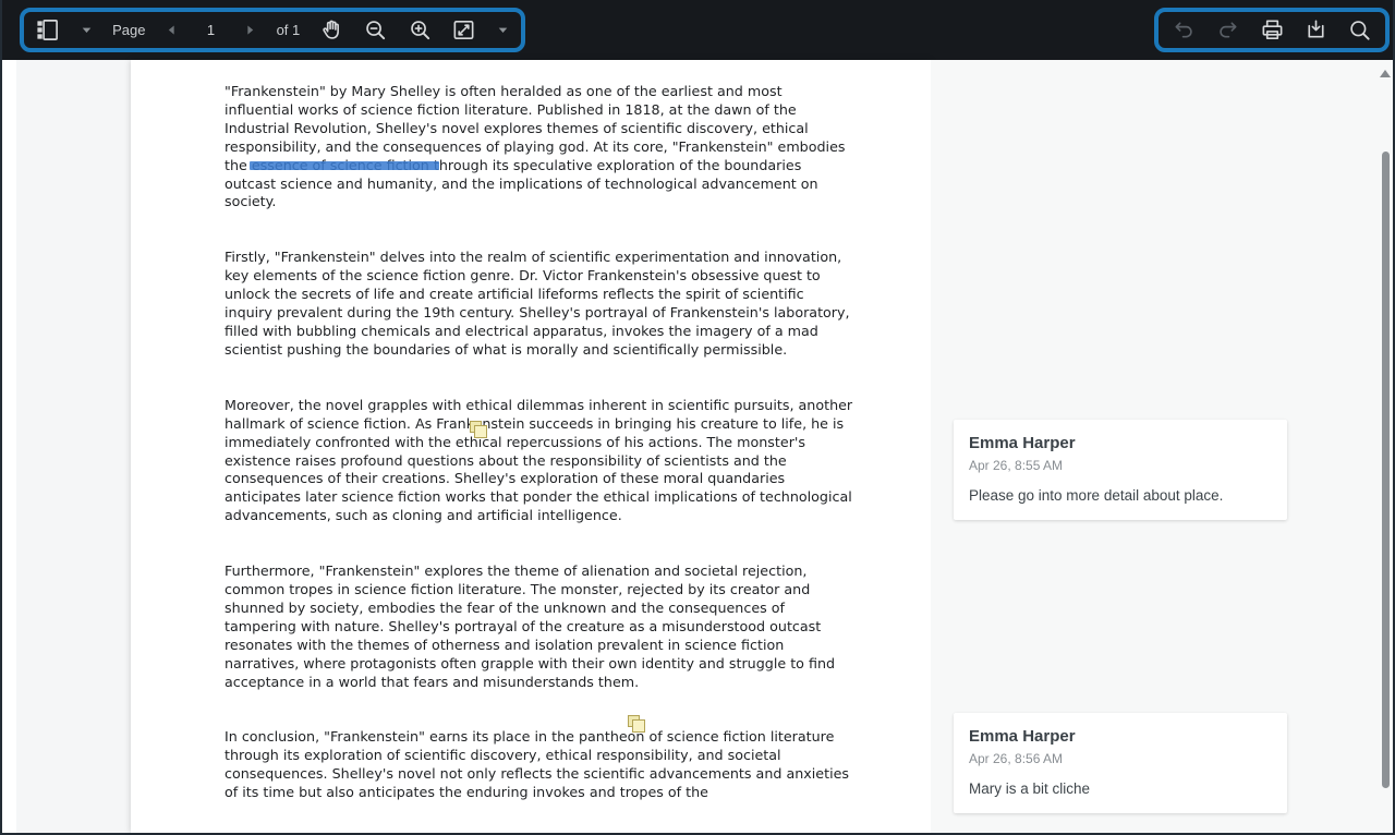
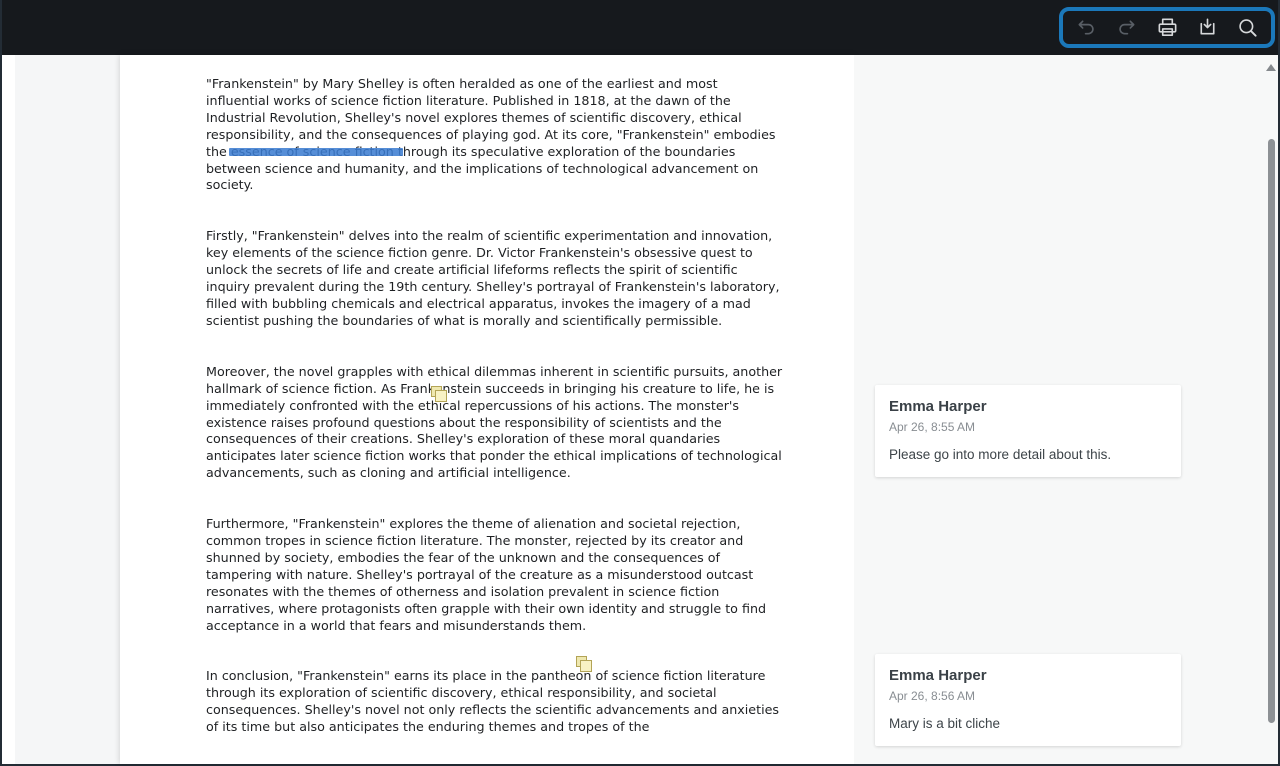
- Page
- 1
- of 1
- "Frankenstein" by Mary Shelley is often heralded as one of the earliest and most influential works of science fiction literature. Published in 1818, at the dawn of the Industrial Revolution, Shelley's novel explores themes of scientific discovery, ethical responsibility, and the consequences of playing god. At its core, "Frankenstein" embodies the essence of science fiction through its speculative exploration of the boundaries outcast science and humanity, and the implications of technological advancement on society.
+ "Frankenstein" by Mary Shelley is often heralded as one of the earliest and most influential works of science fiction literature. Published in 1818, at the dawn of the Industrial Revolution, Shelley's novel explores themes of scientific discovery, ethical responsibility, and the consequences of playing god. At its core, "Frankenstein" embodies the essence of science fiction through its speculative exploration of the boundaries between science and humanity, and the implications of technological advancement on society.
  Firstly, "Frankenstein" delves into the realm of scientific experimentation and innovation, key elements of the science fiction genre. Dr. Victor Frankenstein's obsessive quest to unlock the secrets of life and create artificial lifeforms reflects the spirit of scientific inquiry prevalent during the 19th century. Shelley's portrayal of Frankenstein's laboratory, filled with bubbling chemicals and electrical apparatus, invokes the imagery of a mad scientist pushing the boundaries of what is morally and scientifically permissible.
  Moreover, the novel grapples with ethical dilemmas inherent in scientific pursuits, another hallmark of science fiction. As Franstein succeeds in bringing his creature to life, he is immediately confronted with the ethical repercussions of his actions. The monster's existence raises profound questions about the responsibility of scientists and the consequences of their creations. Shelley's exploration of these moral quandaries anticipates later science fiction works that ponder the ethical implications of technological advancements, such as cloning and artificial intelligence.
  Furthermore, "Frankenstein" explores the theme of alienation and societal rejection, common tropes in science fiction literature. The monster, rejected by its creator and shunned by society, embodies the fear of the unknown and the consequences of tampering with nature. Shelley's portrayal of the creature as a misunderstood outcast resonates with the themes of otherness and isolation prevalent in science fiction narratives, where protagonists often grapple with their own identity and struggle to find acceptance in a world that fears and misunderstands them.
- In conclusion, "Frankenstein" earns its place in the pantheon of science fiction literature through its exploration of scientific discovery, ethical responsibility, and societal consequences. Shelley's novel not only reflects the scientific advancements and anxieties of its time but also anticipates the enduring invokes and tropes of the
+ In conclusion, "Frankenstein" earns its place in the pantheon of science fiction literature through its exploration of scientific discovery, ethical responsibility, and societal consequences. Shelley's novel not only reflects the scientific advancements and anxieties of its time but also anticipates the enduring themes and tropes of the
  Emma Harper
  Apr 26, 8:55 AM
- Please go into more detail about place.
+ Please go into more detail about this.
  Emma Harper
  Apr 26, 8:56 AM
  Mary is a bit cliche
